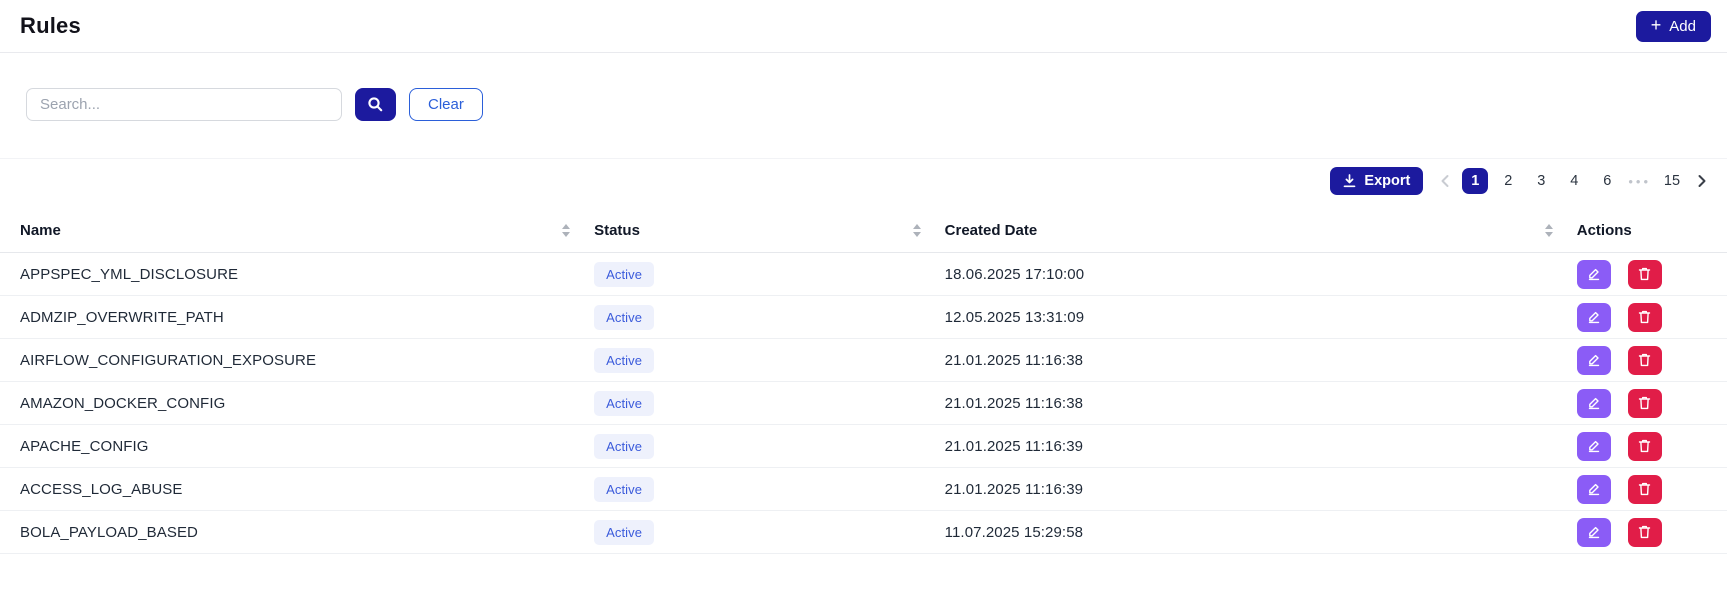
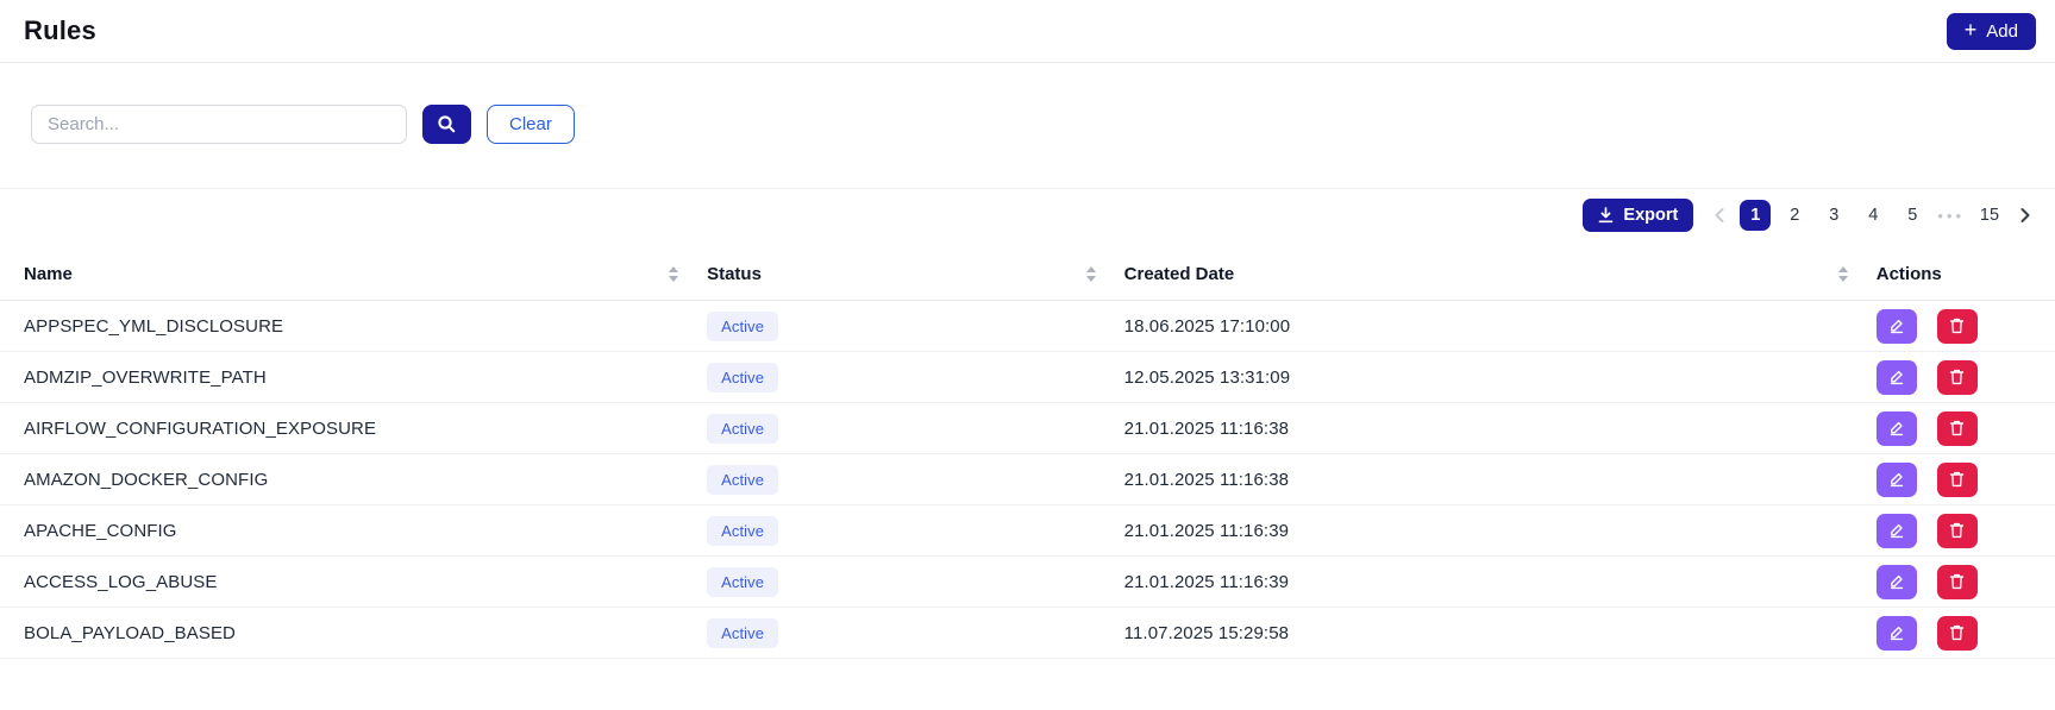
  Rules
  +
  Add
  Search...
  Clear
  Export
  1
  2
  3
  4
- 6
+ 5
  •••
  15
  Name	Status	Created Date	Actions
  APPSPEC_YML_DISCLOSURE	Active	18.06.2025 17:10:00
  ADMZIP_OVERWRITE_PATH	Active	12.05.2025 13:31:09
  AIRFLOW_CONFIGURATION_EXPOSURE	Active	21.01.2025 11:16:38
  AMAZON_DOCKER_CONFIG	Active	21.01.2025 11:16:38
  APACHE_CONFIG	Active	21.01.2025 11:16:39
  ACCESS_LOG_ABUSE	Active	21.01.2025 11:16:39
  BOLA_PAYLOAD_BASED	Active	11.07.2025 15:29:58
